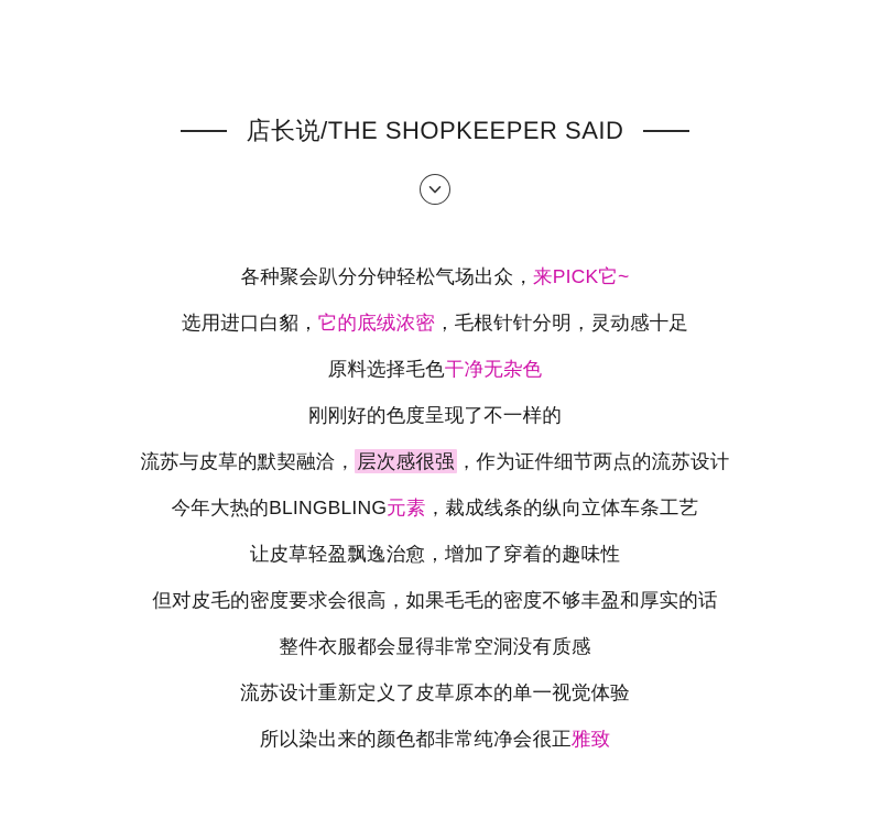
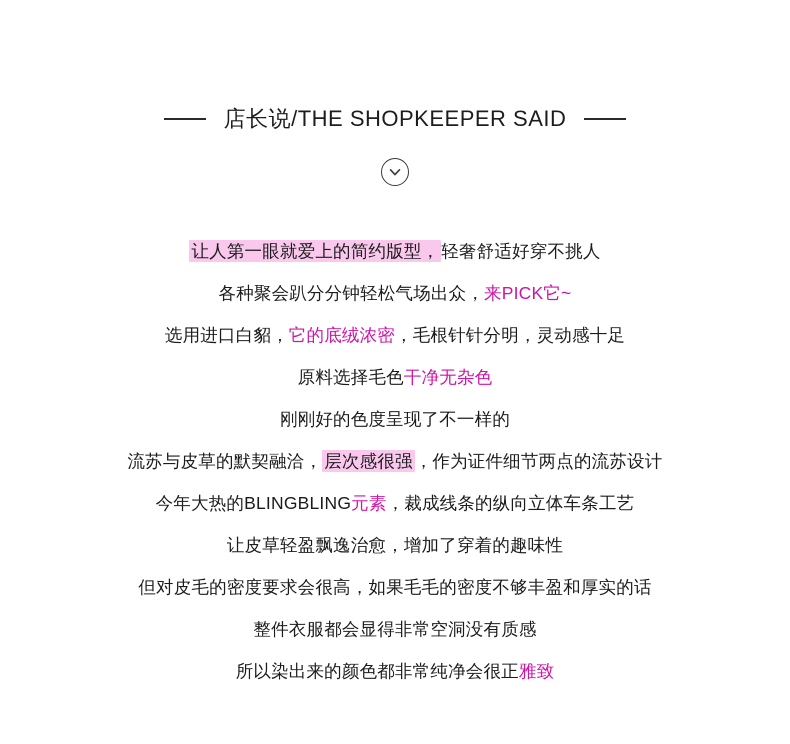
  店长说/THE SHOPKEEPER SAID
+ 让人第一眼就爱上的简约版型，轻奢舒适好穿不挑人
  各种聚会趴分分钟轻松气场出众，来PICK它~
  选用进口白貂，它的底绒浓密，毛根针针分明，灵动感十足
  原料选择毛色干净无杂色
  刚刚好的色度呈现了不一样的
  流苏与皮草的默契融洽，层次感很强，作为证件细节两点的流苏设计
  今年大热的BLINGBLING元素，裁成线条的纵向立体车条工艺
  让皮草轻盈飘逸治愈，增加了穿着的趣味性
  但对皮毛的密度要求会很高，如果毛毛的密度不够丰盈和厚实的话
  整件衣服都会显得非常空洞没有质感
- 流苏设计重新定义了皮草原本的单一视觉体验
  所以染出来的颜色都非常纯净会很正雅致
